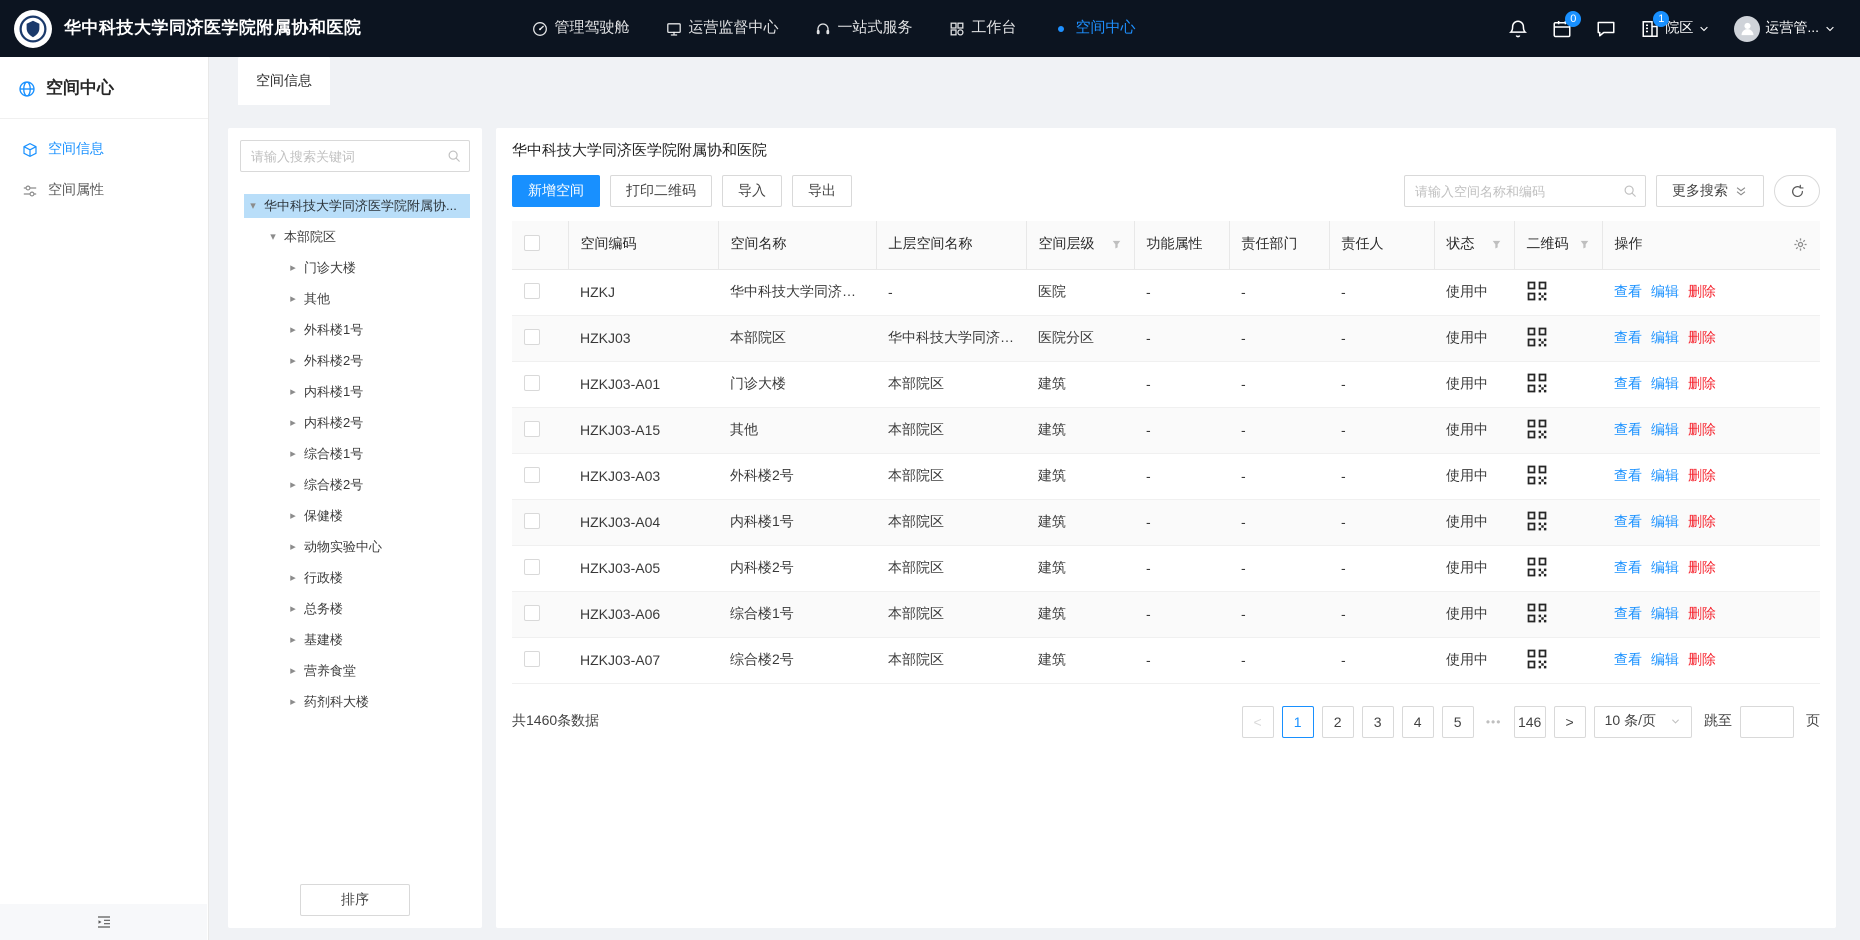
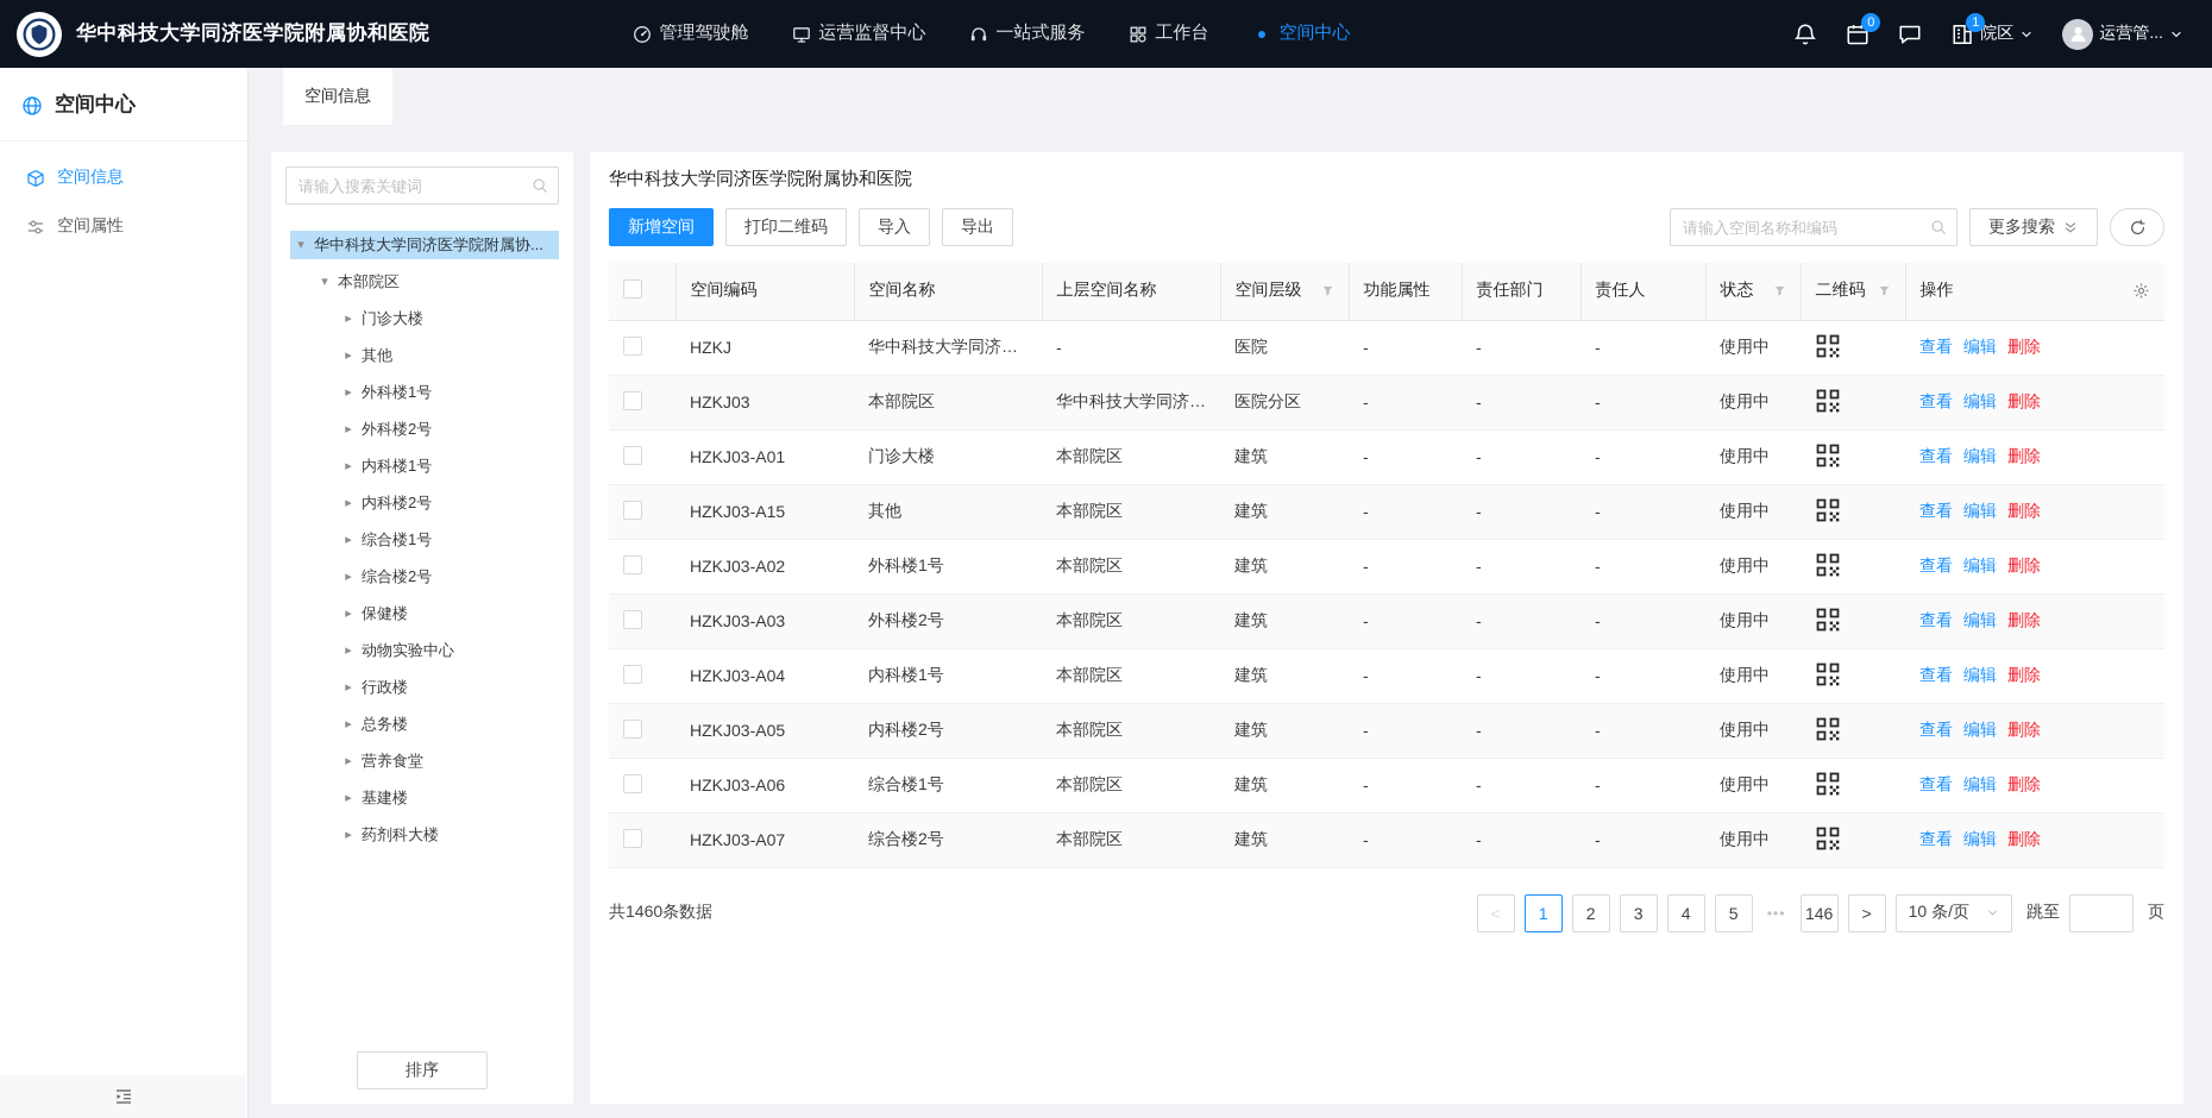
  华中科技大学同济医学院附属协和医院
  管理驾驶舱
  运营监督中心
  一站式服务
  工作台
  空间中心
  0
  1
  院区
  运营管...
  空间中心
  空间信息
  空间属性
  空间信息
  请输入搜索关键词
  ▾
  华中科技大学同济医学院附属协...
  ▾
  本部院区
  ▸
  门诊大楼
  ▸
  其他
  ▸
  外科楼1号
  ▸
  外科楼2号
  ▸
  内科楼1号
  ▸
  内科楼2号
  ▸
  综合楼1号
  ▸
  综合楼2号
  ▸
  保健楼
  ▸
  动物实验中心
  ▸
  行政楼
  ▸
  总务楼
  ▸
- 基建楼
+ 营养食堂
  ▸
- 营养食堂
+ 基建楼
  ▸
  药剂科大楼
  排序
  华中科技大学同济医学院附属协和医院
  新增空间
  打印二维码
  导入
  导出
  请输入空间名称和编码
  更多搜索
  	空间编码	空间名称	上层空间名称	空间层级	功能属性	责任部门	责任人	状态	二维码	操作
  	HZKJ	华中科技大学同济医...	-	医院	-	-	-	使用中		查看 编辑 删除
  	HZKJ03	本部院区	华中科技大学同济医...	医院分区	-	-	-	使用中		查看 编辑 删除
  	HZKJ03-A01	门诊大楼	本部院区	建筑	-	-	-	使用中		查看 编辑 删除
  	HZKJ03-A15	其他	本部院区	建筑	-	-	-	使用中		查看 编辑 删除
+ 	HZKJ03-A02	外科楼1号	本部院区	建筑	-	-	-	使用中		查看 编辑 删除
  	HZKJ03-A03	外科楼2号	本部院区	建筑	-	-	-	使用中		查看 编辑 删除
  	HZKJ03-A04	内科楼1号	本部院区	建筑	-	-	-	使用中		查看 编辑 删除
  	HZKJ03-A05	内科楼2号	本部院区	建筑	-	-	-	使用中		查看 编辑 删除
  	HZKJ03-A06	综合楼1号	本部院区	建筑	-	-	-	使用中		查看 编辑 删除
  	HZKJ03-A07	综合楼2号	本部院区	建筑	-	-	-	使用中		查看 编辑 删除
  共1460条数据
  <
  1
  2
  3
  4
  5
  •••
  146
  >
  10 条/页
  跳至
  页
